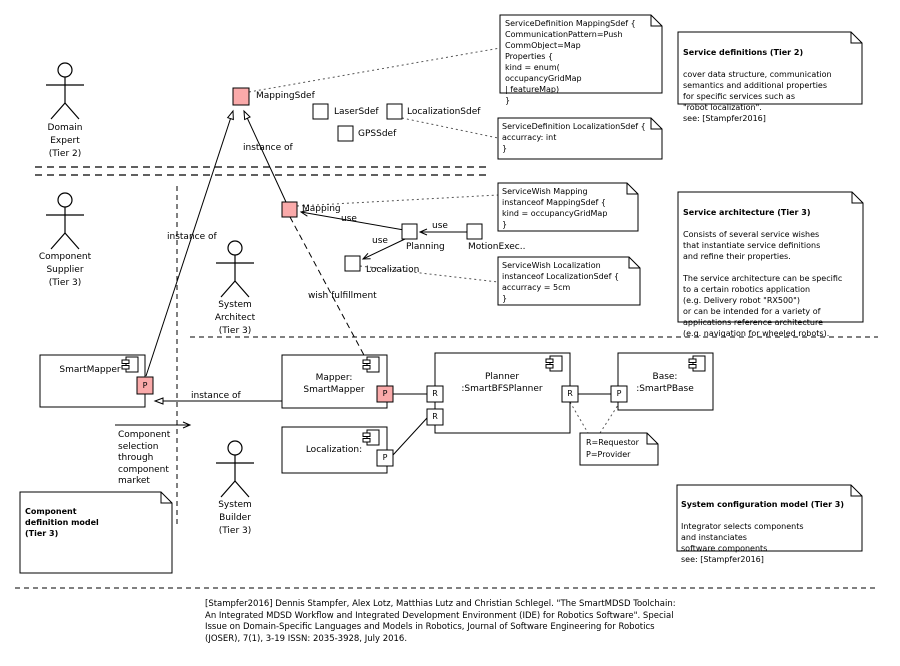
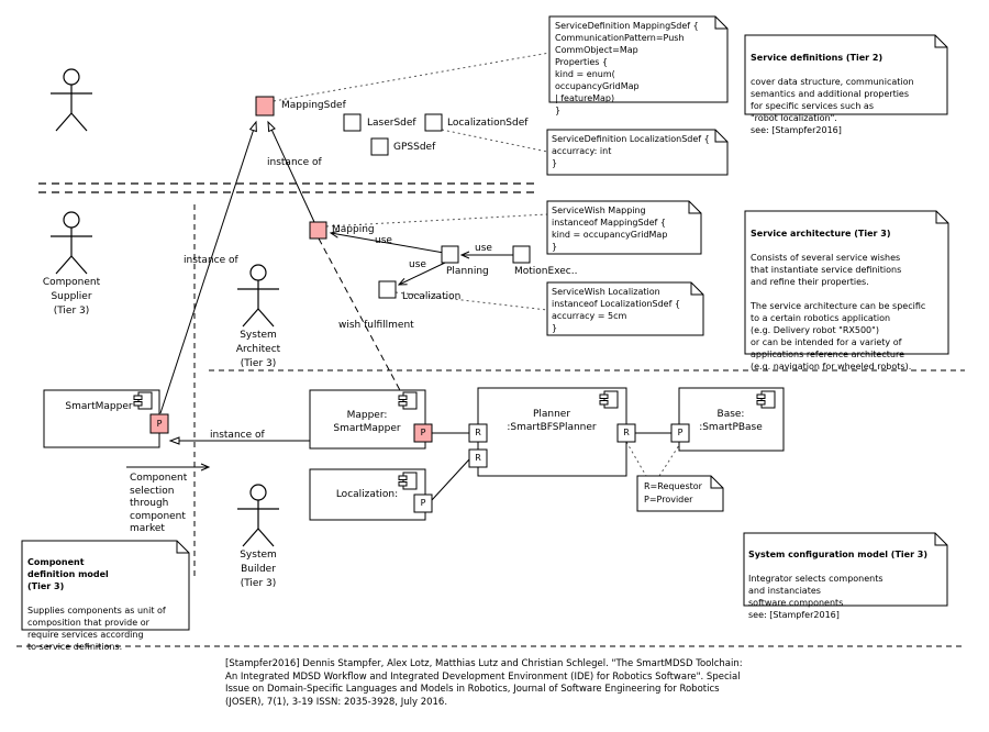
- Domain
- Expert
- (Tier 2)
  Component
  Supplier
  (Tier 3)
  System
  Architect
  (Tier 3)
  System
  Builder
  (Tier 3)
  MappingSdef
  LaserSdef
  LocalizationSdef
  GPSSdef
  Mapping
  Planning
  MotionExec..
  Localization
  instance of
  instance of
  instance of
  use
  use
  use
  wish fulfillment
  Component
  selection
  through
  component
  market
  SmartMapper
  Mapper:
  SmartMapper
  Localization:
  Planner
  :SmartBFSPlanner
  Base:
  :SmartPBase
  P
  P
  P
  R
  R
  R
  P
  ServiceDefinition MappingSdef {
  CommunicationPattern=Push
  CommObject=Map
  Properties {
  kind = enum(
  occupancyGridMap
  | featureMap)
  }
  Service definitions (Tier 2)
  cover data structure, communication
  semantics and additional properties
  for specific services such as
  "robot localization".
  see: [Stampfer2016]
  ServiceDefinition LocalizationSdef {
  accurracy: int
  }
  ServiceWish Mapping
  instanceof MappingSdef {
  kind = occupancyGridMap
  }
  Service architecture (Tier 3)
  Consists of several service wishes
  that instantiate service definitions
  and refine their properties.
  The service architecture can be specific
  to a certain robotics application
  (e.g. Delivery robot "RX500")
  or can be intended for a variety of
  applications reference architecture
  (e.g. navigation for wheeled robots).
  ServiceWish Localization
  instanceof LocalizationSdef {
  accurracy = 5cm
  }
  Component
  definition model
  (Tier 3)
+ Supplies components as unit of
+ composition that provide or
+ require services according
+ to service definitions.
  System configuration model (Tier 3)
  Integrator selects components
  and instanciates
  software components
  see: [Stampfer2016]
  R=Requestor
  P=Provider
  [Stampfer2016] Dennis Stampfer, Alex Lotz, Matthias Lutz and Christian Schlegel. "The SmartMDSD Toolchain:
  An Integrated MDSD Workflow and Integrated Development Environment (IDE) for Robotics Software". Special
  Issue on Domain-Specific Languages and Models in Robotics, Journal of Software Engineering for Robotics
  (JOSER), 7(1), 3-19 ISSN: 2035-3928, July 2016.
